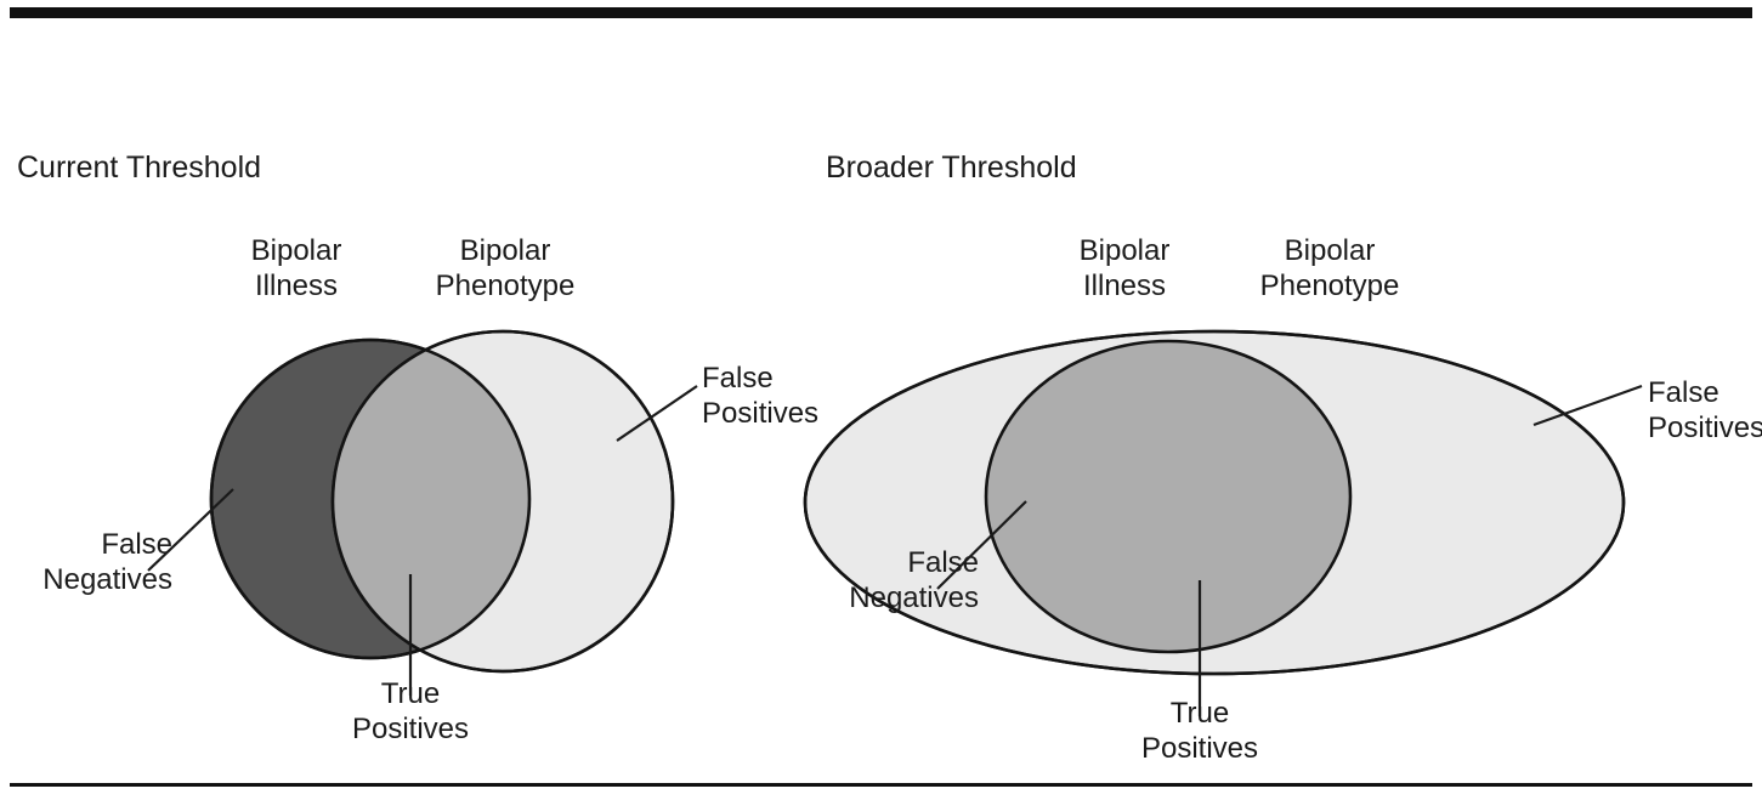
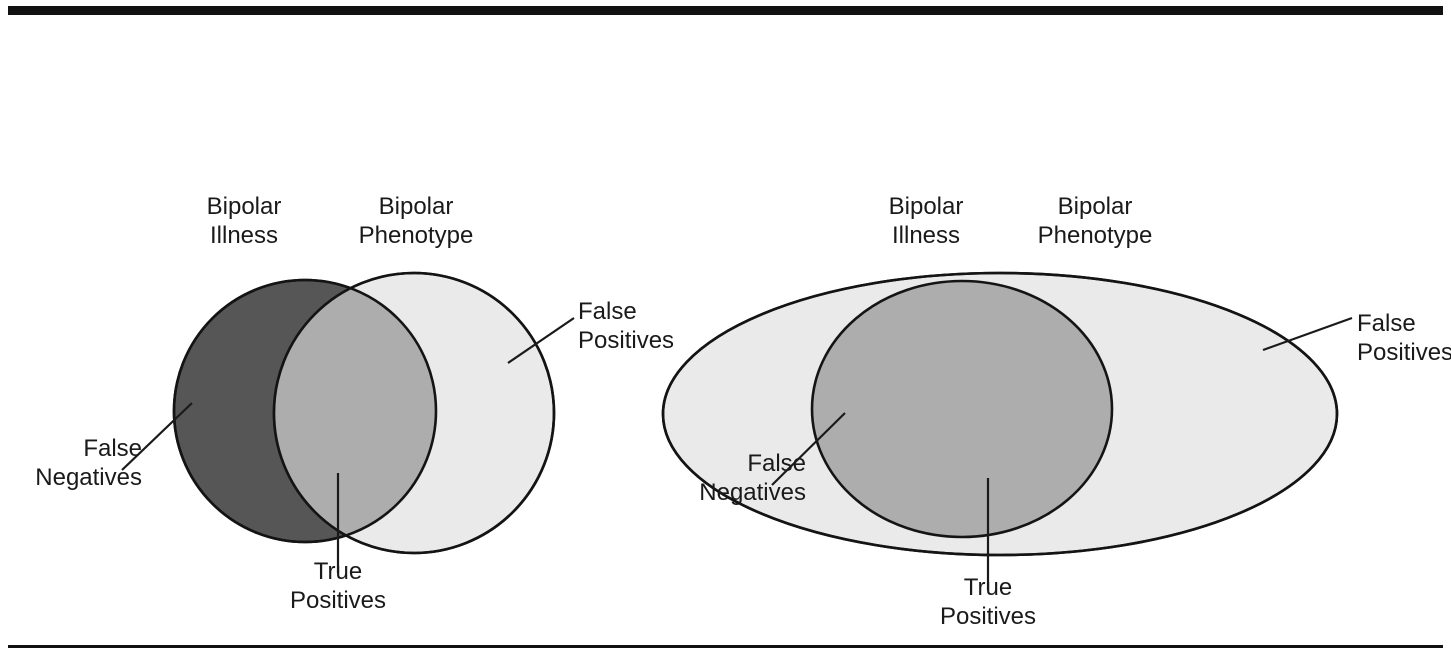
- Current Threshold
- Broader Threshold
  Bipolar
  Illness
  Bipolar
  Phenotype
  False
  Positives
  False
  Negatives
  True
  Positives
  Bipolar
  Illness
  Bipolar
  Phenotype
  False
  Positives
  False
  Negatives
  True
  Positives
